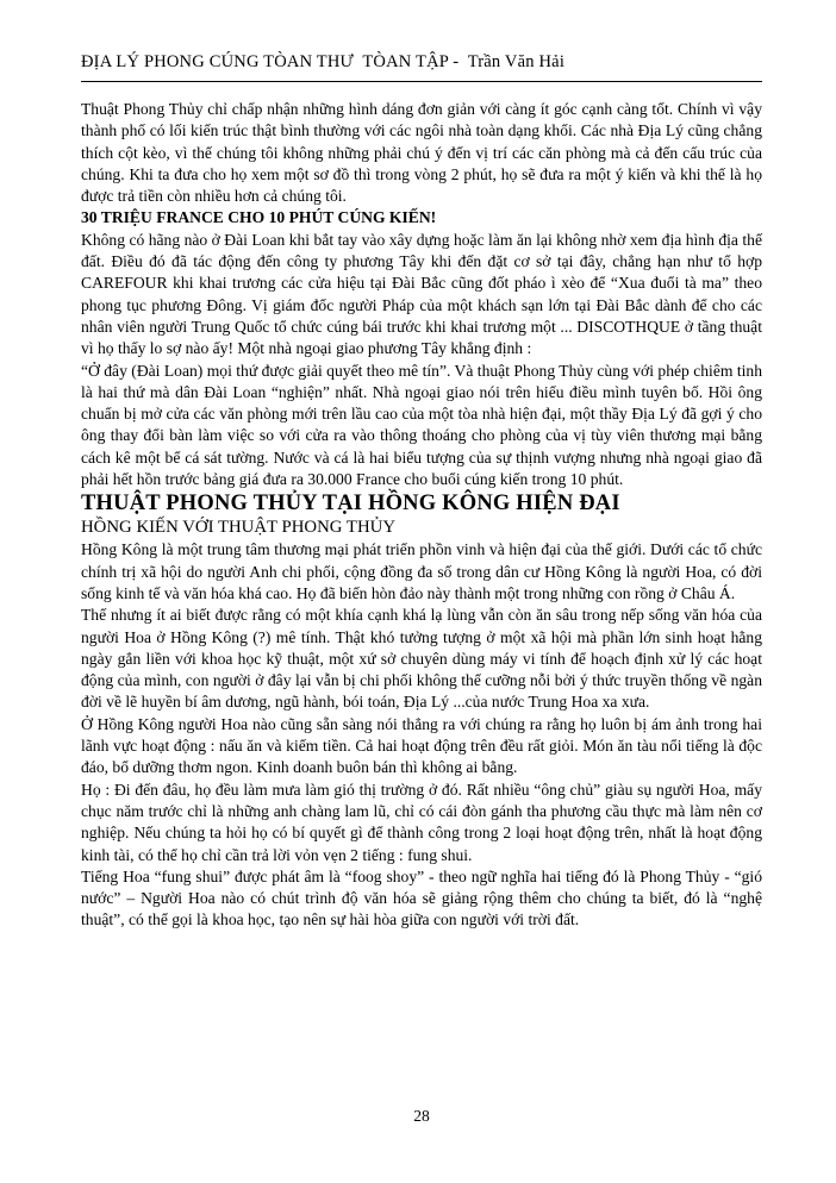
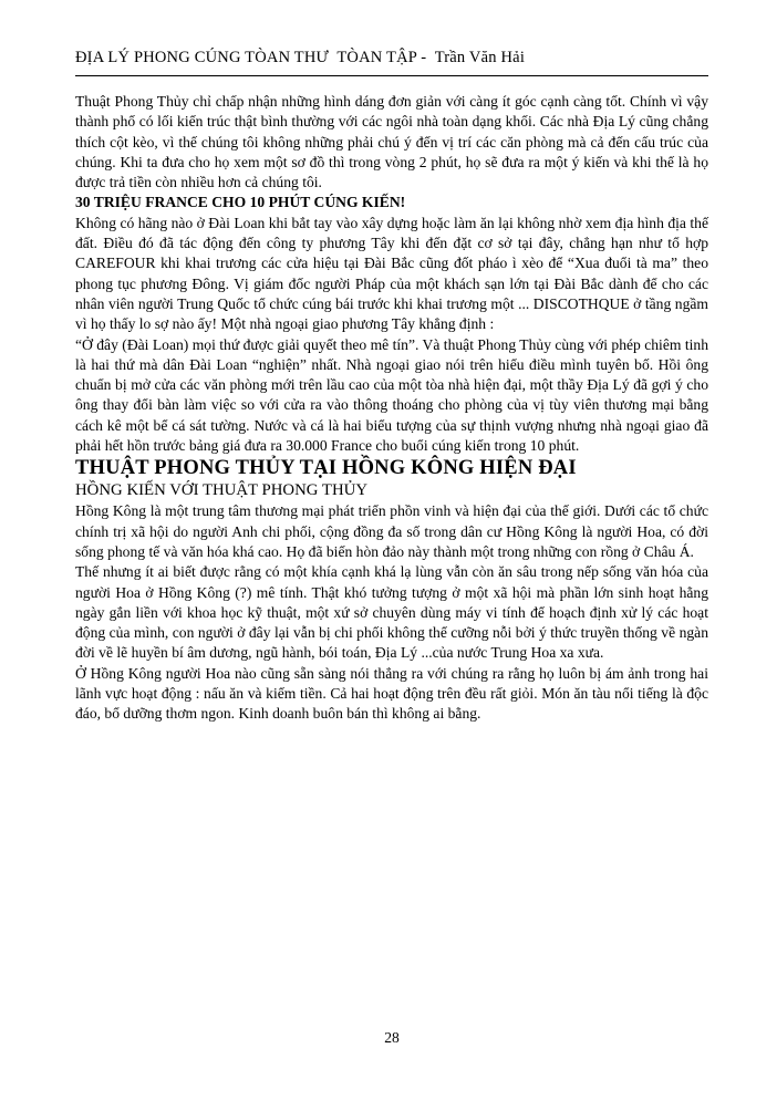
  ĐỊA LÝ PHONG CÚNG TÒAN THƯ TÒAN TẬP - Trần Văn Hải
  Thuật Phong Thủy chỉ chấp nhận những hình dáng đơn giản với càng ít góc cạnh càng tốt. Chính vì vậy thành phố có lối kiến trúc thật bình thường với các ngôi nhà toàn dạng khối. Các nhà Địa Lý cũng chẳng thích cột kèo, vì thế chúng tôi không những phải chú ý đến vị trí các căn phòng mà cả đến cấu trúc của chúng. Khi ta đưa cho họ xem một sơ đồ thì trong vòng 2 phút, họ sẽ đưa ra một ý kiến và khi thế là họ được trả tiền còn nhiều hơn cả chúng tôi.
  30 TRIỆU FRANCE CHO 10 PHÚT CÚNG KIẾN!
- Không có hãng nào ở Đài Loan khi bắt tay vào xây dựng hoặc làm ăn lại không nhờ xem địa hình địa thế đất. Điều đó đã tác động đến công ty phương Tây khi đến đặt cơ sở tại đây, chẳng hạn như tổ hợp CAREFOUR khi khai trương các cửa hiệu tại Đài Bắc cũng đốt pháo ì xèo để “Xua đuổi tà ma” theo phong tục phương Đông. Vị giám đốc người Pháp của một khách sạn lớn tại Đài Bắc dành để cho các nhân viên người Trung Quốc tổ chức cúng bái trước khi khai trương một ... DISCOTHQUE ở tầng thuật vì họ thấy lo sợ nào ấy! Một nhà ngoại giao phương Tây khẳng định :
+ Không có hãng nào ở Đài Loan khi bắt tay vào xây dựng hoặc làm ăn lại không nhờ xem địa hình địa thế đất. Điều đó đã tác động đến công ty phương Tây khi đến đặt cơ sở tại đây, chẳng hạn như tổ hợp CAREFOUR khi khai trương các cửa hiệu tại Đài Bắc cũng đốt pháo ì xèo để “Xua đuổi tà ma” theo phong tục phương Đông. Vị giám đốc người Pháp của một khách sạn lớn tại Đài Bắc dành để cho các nhân viên người Trung Quốc tổ chức cúng bái trước khi khai trương một ... DISCOTHQUE ở tầng ngầm vì họ thấy lo sợ nào ấy! Một nhà ngoại giao phương Tây khẳng định :
  “Ở đây (Đài Loan) mọi thứ được giải quyết theo mê tín”. Và thuật Phong Thủy cùng với phép chiêm tinh là hai thứ mà dân Đài Loan “nghiện” nhất. Nhà ngoại giao nói trên hiểu điều mình tuyên bố. Hồi ông chuẩn bị mở cửa các văn phòng mới trên lầu cao của một tòa nhà hiện đại, một thầy Địa Lý đã gợi ý cho ông thay đổi bàn làm việc so với cửa ra vào thông thoáng cho phòng của vị tùy viên thương mại bằng cách kê một bể cá sát tường. Nước và cá là hai biểu tượng của sự thịnh vượng nhưng nhà ngoại giao đã phải hết hồn trước bảng giá đưa ra 30.000 France cho buổi cúng kiến trong 10 phút.
  THUẬT PHONG THỦY TẠI HỒNG KÔNG HIỆN ĐẠI
  HỒNG KIẾN VỚI THUẬT PHONG THỦY
- Hồng Kông là một trung tâm thương mại phát triển phồn vinh và hiện đại của thế giới. Dưới các tổ chức chính trị xã hội do người Anh chi phối, cộng đồng đa số trong dân cư Hồng Kông là người Hoa, có đời sống kinh tế và văn hóa khá cao. Họ đã biến hòn đảo này thành một trong những con rồng ở Châu Á.
+ Hồng Kông là một trung tâm thương mại phát triển phồn vinh và hiện đại của thế giới. Dưới các tổ chức chính trị xã hội do người Anh chi phối, cộng đồng đa số trong dân cư Hồng Kông là người Hoa, có đời sống phong tế và văn hóa khá cao. Họ đã biến hòn đảo này thành một trong những con rồng ở Châu Á.
  Thế nhưng ít ai biết được rằng có một khía cạnh khá lạ lùng vẫn còn ăn sâu trong nếp sống văn hóa của người Hoa ở Hồng Kông (?) mê tính. Thật khó tưởng tượng ở một xã hội mà phần lớn sinh hoạt hằng ngày gắn liền với khoa học kỹ thuật, một xứ sở chuyên dùng máy vi tính để hoạch định xử lý các hoạt động của mình, con người ở đây lại vẫn bị chi phối không thể cưỡng nỗi bởi ý thức truyền thống về ngàn đời về lẽ huyền bí âm dương, ngũ hành, bói toán, Địa Lý ...của nước Trung Hoa xa xưa.
  Ở Hồng Kông người Hoa nào cũng sẵn sàng nói thẳng ra với chúng ra rằng họ luôn bị ám ảnh trong hai lãnh vực hoạt động : nấu ăn và kiếm tiền. Cả hai hoạt động trên đều rất giỏi. Món ăn tàu nổi tiếng là độc đáo, bổ dưỡng thơm ngon. Kinh doanh buôn bán thì không ai bằng.
- Họ : Đi đến đâu, họ đều làm mưa làm gió thị trường ở đó. Rất nhiều “ông chủ” giàu sụ người Hoa, mấy chục năm trước chỉ là những anh chàng lam lũ, chỉ có cái đòn gánh tha phương cầu thực mà làm nên cơ nghiệp. Nếu chúng ta hỏi họ có bí quyết gì để thành công trong 2 loại hoạt động trên, nhất là hoạt động kinh tài, có thể họ chỉ cần trả lời vỏn vẹn 2 tiếng : fung shui.
- Tiếng Hoa “fung shui” được phát âm là “foog shoy” - theo ngữ nghĩa hai tiếng đó là Phong Thủy - “gió nước” – Người Hoa nào có chút trình độ văn hóa sẽ giảng rộng thêm cho chúng ta biết, đó là “nghệ thuật”, có thể gọi là khoa học, tạo nên sự hài hòa giữa con người với trời đất.
  28
